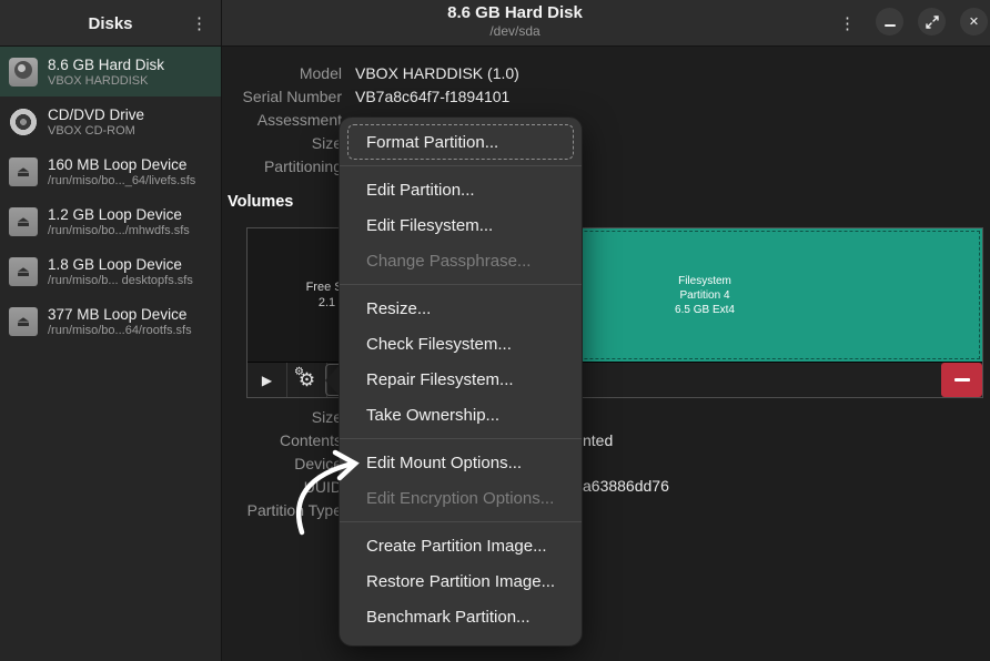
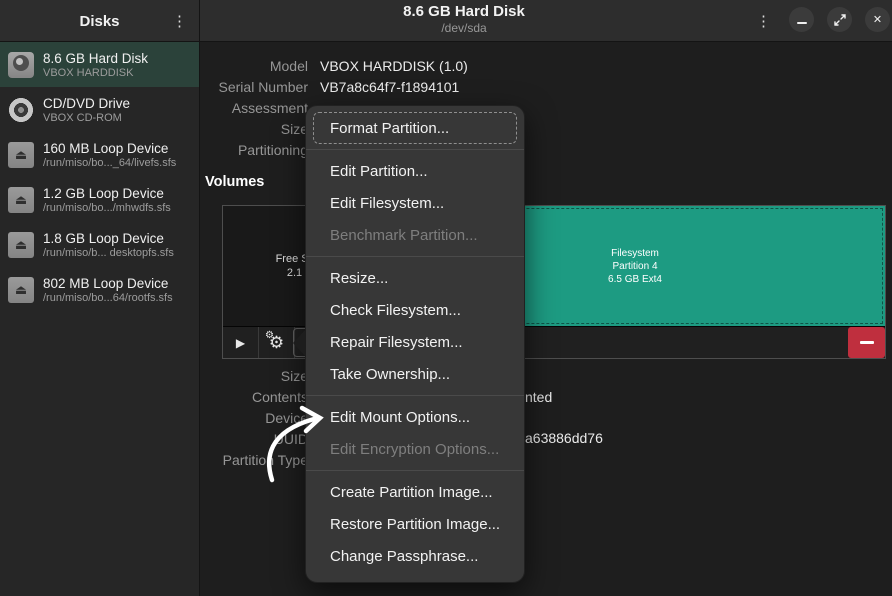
  Disks
  ⋮
  8.6 GB Hard Disk
  /dev/sda
  ⋮
  ✕
  8.6 GB Hard Disk
  VBOX HARDDISK
  CD/DVD Drive
  VBOX CD-ROM
  ⏏
  160 MB Loop Device
  /run/miso/bo..._64/livefs.sfs
  ⏏
  1.2 GB Loop Device
  /run/miso/bo.../mhwdfs.sfs
  ⏏
  1.8 GB Loop Device
  /run/miso/b... desktopfs.sfs
  ⏏
- 377 MB Loop Device
+ 802 MB Loop Device
  /run/miso/bo...64/rootfs.sfs
  Model
  VBOX HARDDISK (1.0)
  Serial Number
  VB7a8c64f7-f1894101
  Assessment
  Siz
  Partitionin
  Volumes
  Filesystem
  Partition 4
  6.5 GB Ext4
  ▶
  ⚙
  ⚙
  Siz
  Content
  Devic
  UID
  Partitio Typ
  nted
  a63886dd76
  Format Partition...
  Edit Partition...
  Edit Filesystem...
- Change Passphrase...
+ Benchmark Partition...
  Resize...
  Check Filesystem...
  Repair Filesystem...
  Take Ownership...
  Edit Mount Options...
  Edit Encryption Options...
  Create Partition Image...
  Restore Partition Image...
- Benchmark Partition...
+ Change Passphrase...
